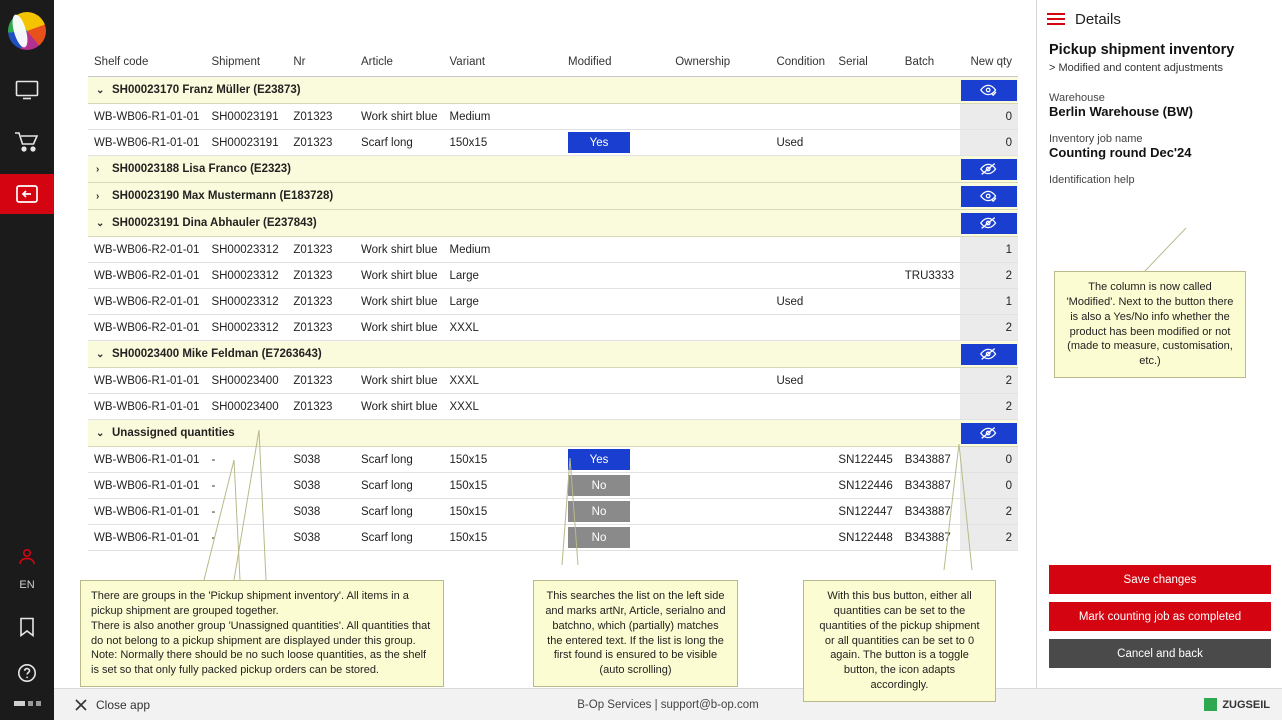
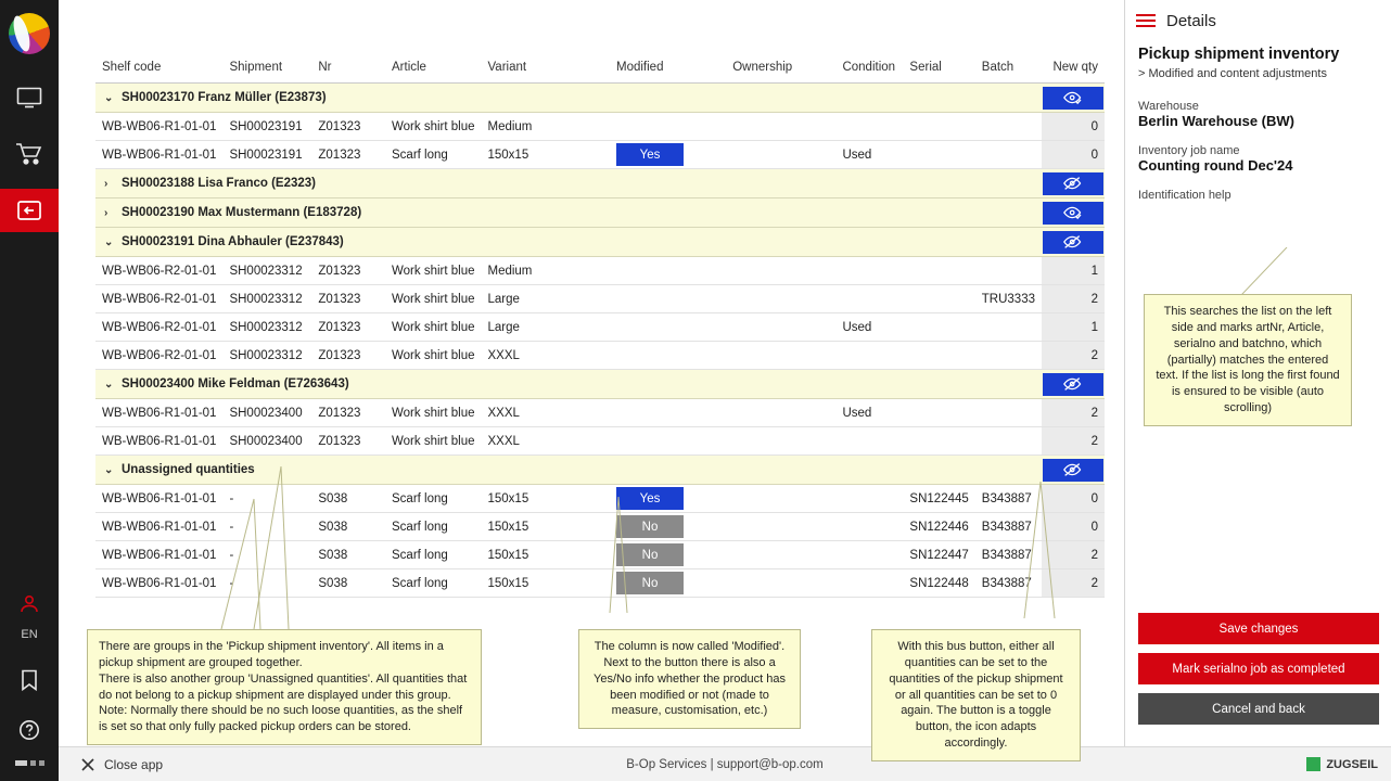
  EN
  Shelf code	Shipment	Nr	Article	Variant	Modified	Ownership	Condition	Serial	Batch	New qty
  ⌄ SH00023170 Franz Müller (E23873)
  WB-WB06-R1-01-01	SH00023191	Z01323	Work shirt blue	Medium						0
  WB-WB06-R1-01-01	SH00023191	Z01323	Scarf long	150x15	Yes		Used			0
  › SH00023188 Lisa Franco (E2323)
  › SH00023190 Max Mustermann (E183728)
  ⌄ SH00023191 Dina Abhauler (E237843)
  WB-WB06-R2-01-01	SH00023312	Z01323	Work shirt blue	Medium						1
  WB-WB06-R2-01-01	SH00023312	Z01323	Work shirt blue	Large					TRU3333	2
  WB-WB06-R2-01-01	SH00023312	Z01323	Work shirt blue	Large			Used			1
  WB-WB06-R2-01-01	SH00023312	Z01323	Work shirt blue	XXXL						2
  ⌄ SH00023400 Mike Feldman (E7263643)
  WB-WB06-R1-01-01	SH00023400	Z01323	Work shirt blue	XXXL			Used			2
  WB-WB06-R1-01-01	SH00023400	Z01323	Work shirt blue	XXXL						2
  ⌄ Unassigned quantities
  WB-WB06-R1-01-01	-	S038	Scarf long	150x15	Yes			SN122445	B343887	0
  WB-WB06-R1-01-01	-	S038	Scarf long	150x15	No			SN122446	B343887	0
  WB-WB06-R1-01-01	-	S038	Scarf long	150x15	No			SN122447	B343887	2
  WB-WB06-R1-01-01	-	S038	Scarf long	150x15	No			SN122448	B34388	2
  Details
  Pickup shipment inventory
  > Modified and content adjustments
  Warehouse
  Berlin Warehouse (BW)
  Inventory job name
  Counting round Dec'24
  Identification help
  Save changes
- Mark counting job as completed
+ Mark serialno job as completed
  Cancel and back
- The column is now called 'Modified'. Next to the button there is also a Yes/No info whether the product has been modified or not (made to measure, customisation, etc.)
+ This searches the list on the left side and marks artNr, Article, serialno and batchno, which (partially) matches the entered text. If the list is long the first found is ensured to be visible (auto scrolling)
  There are groups in the 'Pickup shipment inventory'. All items in a pickup shipment are grouped together.
  There is also another group 'Unassigned quantities'. All quantities that do not belong to a pickup shipment are displayed under this group.
  Note: Normally there should be no such loose quantities, as the shelf is set so that only fully packed pickup orders can be stored.
- This searches the list on the left side and marks artNr, Article, serialno and batchno, which (partially) matches the entered text. If the list is long the first found is ensured to be visible (auto scrolling)
+ The column is now called 'Modified'. Next to the button there is also a Yes/No info whether the product has been modified or not (made to measure, customisation, etc.)
  With this bus button, either all quantities can be set to the quantities of the pickup shipment or all quantities can be set to 0 again. The button is a toggle button, the icon adapts accordingly.
  Close app
  B-Op Services | support@b-op.com
  ZUGSEIL
